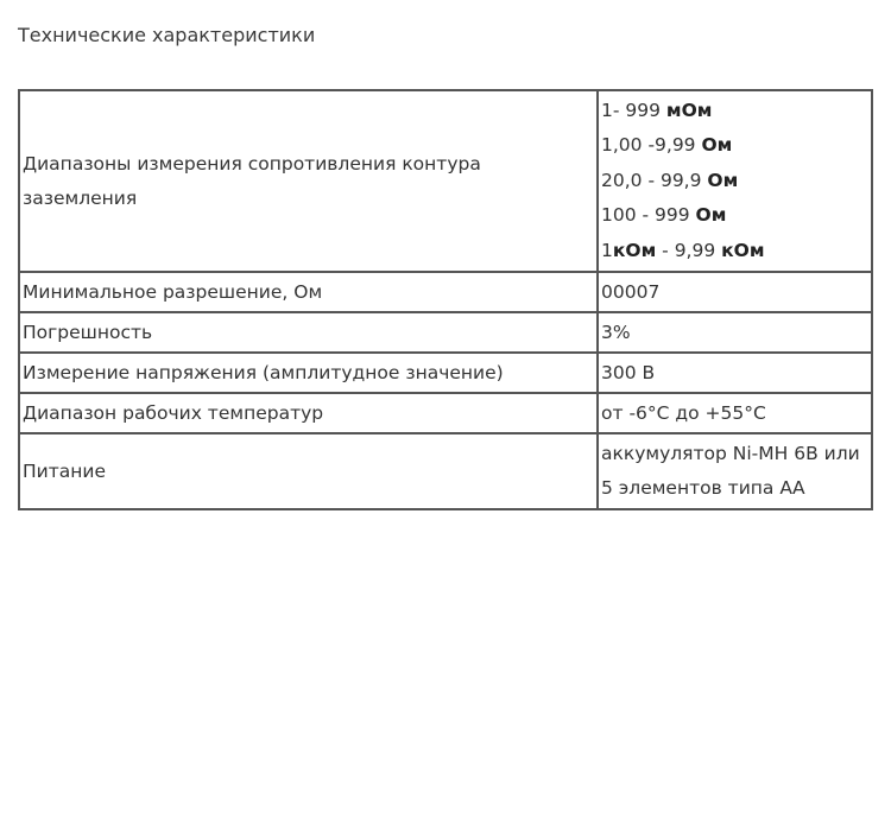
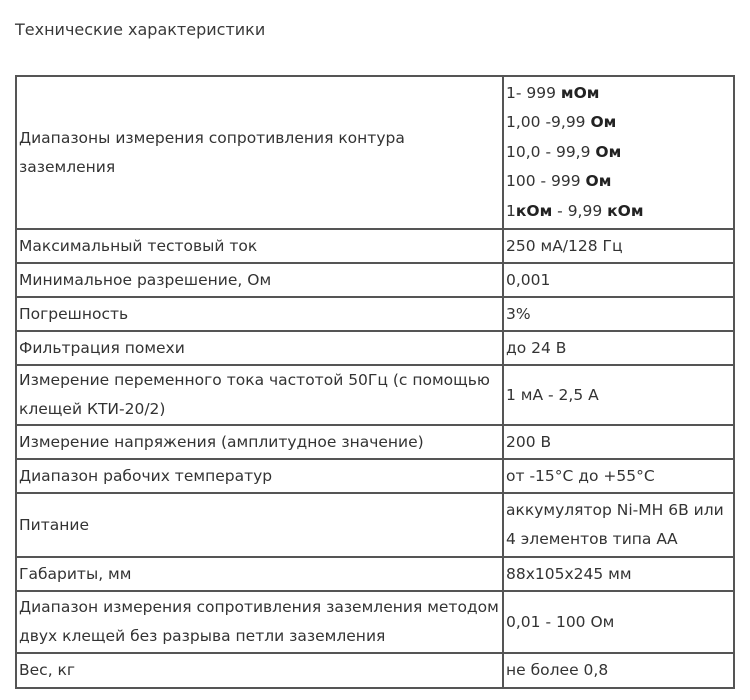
  Технические характеристики
- Диапазоны измерения сопротивления контура заземления	1- 999 мОм 1,00 -9,99 Ом 20,0 - 99,9 Ом 100 - 999 Ом 1кОм - 9,99 кОм
+ Диапазоны измерения сопротивления контура заземления	1- 999 мОм 1,00 -9,99 Ом 10,0 - 99,9 Ом 100 - 999 Ом 1кОм - 9,99 кОм
+ Максимальный тестовый ток	250 мА/128 Гц
- Минимальное разрешение, Ом	00007
+ Минимальное разрешение, Ом	0,001
  Погрешность	3%
+ Фильтрация помехи	до 24 В
+ Измерение переменного тока частотой 50Гц (с помощью клещей КТИ-20/2)	1 мА - 2,5 А
- Измерение напряжения (амплитудное значение)	300 В
+ Измерение напряжения (амплитудное значение)	200 В
- Диапазон рабочих температур	от -6°С до +55°С
+ Диапазон рабочих температур	от -15°С до +55°С
- Питание	аккумулятор Ni-MH 6В или 5 элементов типа АА
+ Питание	аккумулятор Ni-MH 6В или 4 элементов типа АА
+ Габариты, мм	88х105х245 мм
+ Диапазон измерения сопротивления заземления методом двух клещей без разрыва петли заземления	0,01 - 100 Ом
+ Вес, кг	не более 0,8
